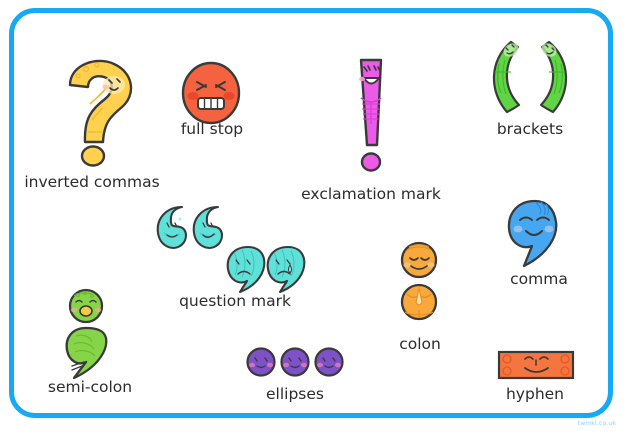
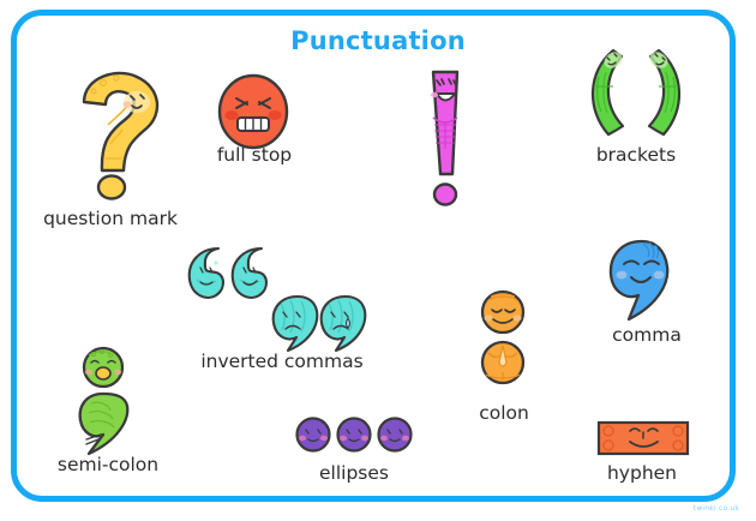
+ Punctuation
- inverted commas
+ question mark
  full stop
- exclamation mark
  brackets
- question mark
+ inverted commas
  comma
  colon
  semi-colon
  ellipses
  hyphen
